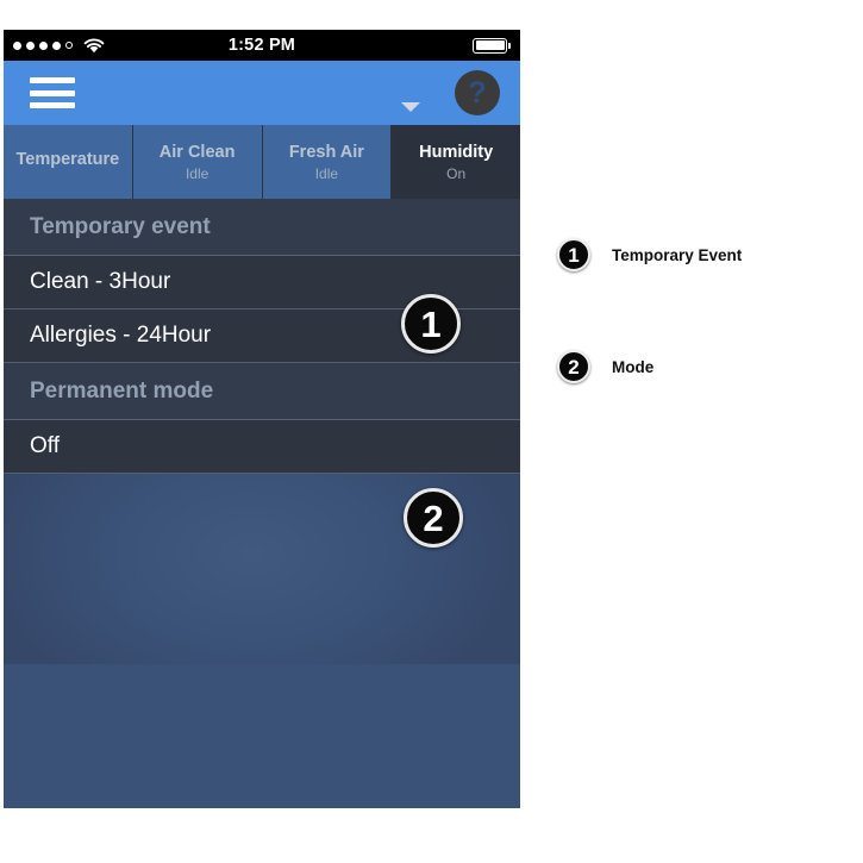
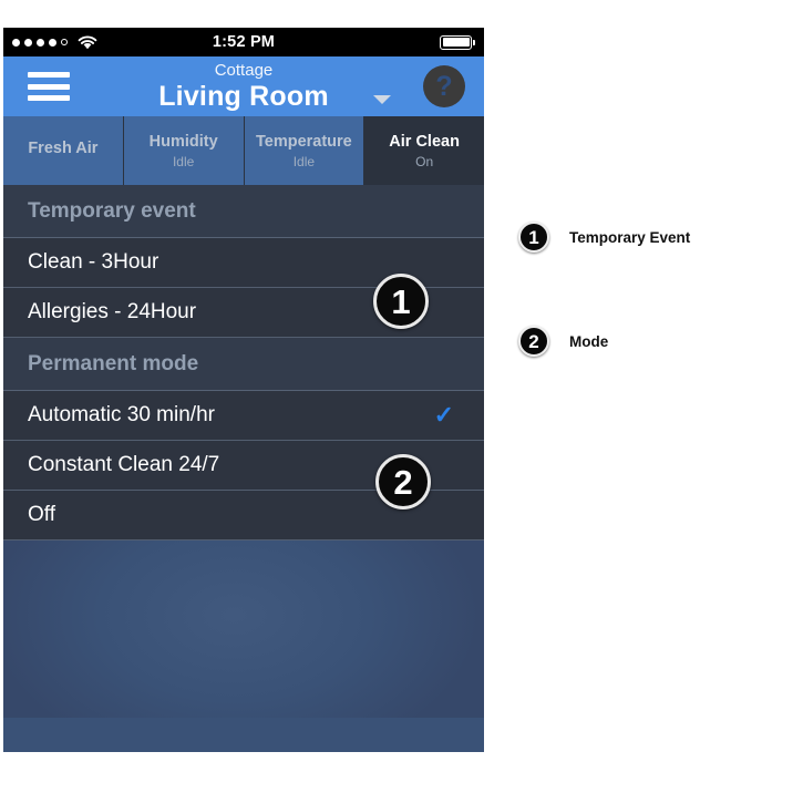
  1:52 PM
+ Cottage
+ Living Room
  ?
- Temperature
+ Fresh Air
- Air Clean
+ Humidity
  Idle
- Fresh Air
+ Temperature
  Idle
- Humidity
+ Air Clean
  On
  Temporary event
  Clean - 3Hour
  Allergies - 24Hour
  Permanent mode
+ Automatic 30 min/hr
+ ✓
+ Constant Clean 24/7
  Off
  1
  2
  1
  Temporary Event
  2
  Mode
